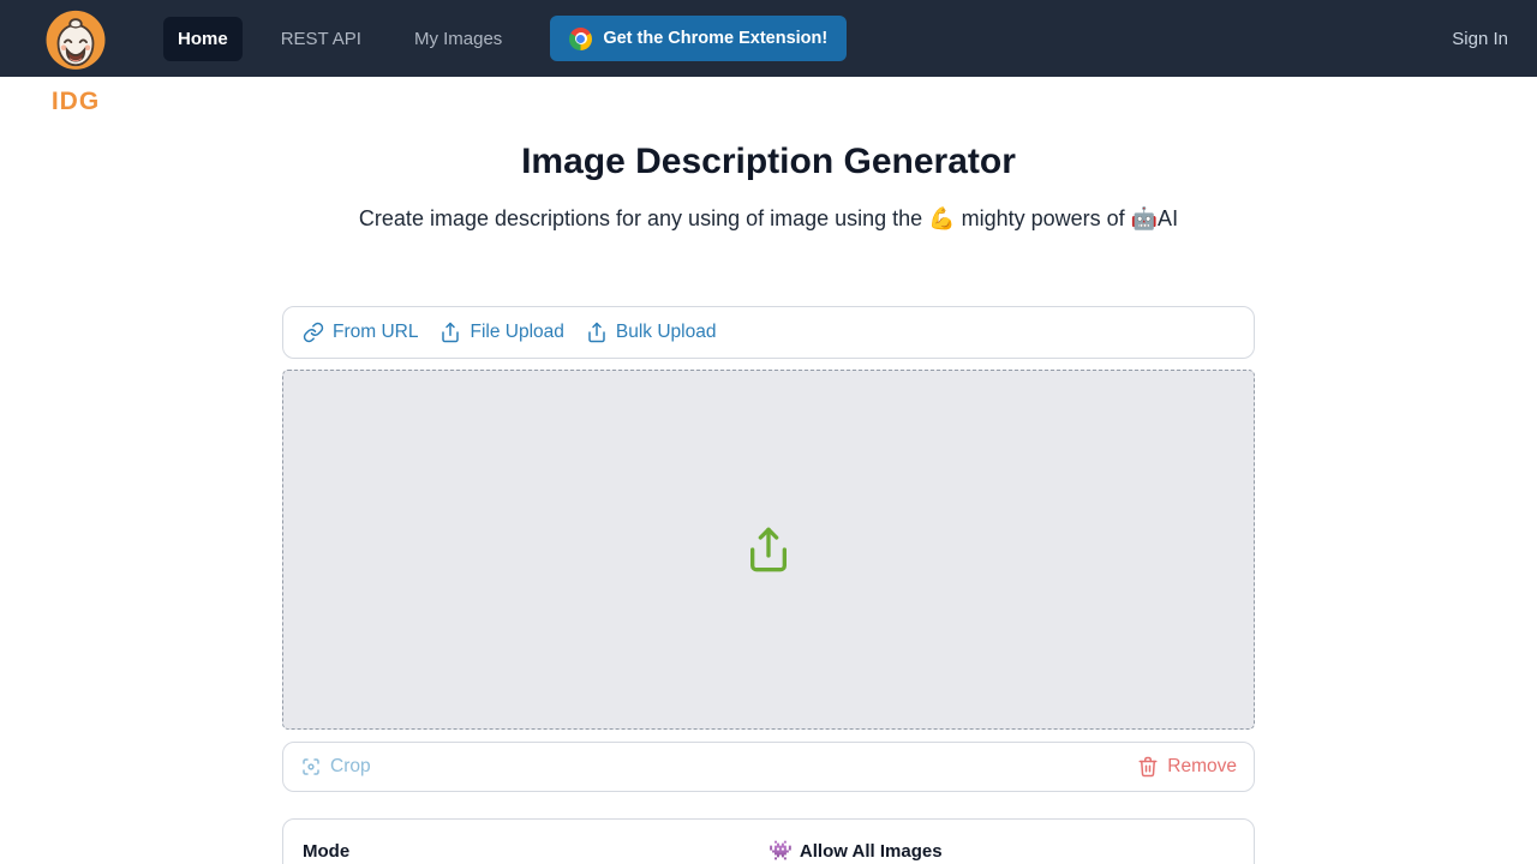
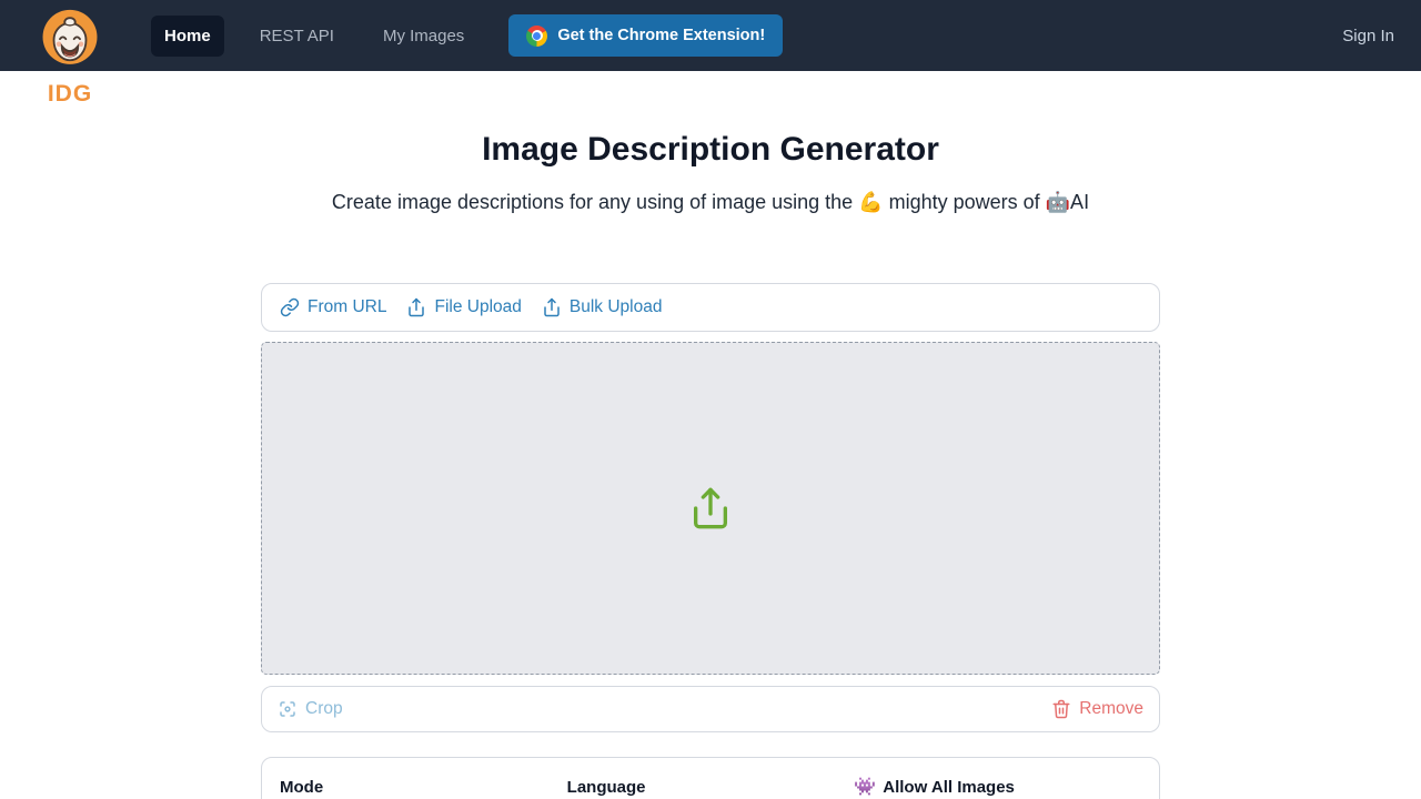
  IDG
  Home
  REST API
  My Images
  Get the Chrome Extension!
  Sign In
  Image Description Generator
  Create image descriptions for any using of image using the 💪 mighty powers of 🤖AI
  From URL
  File Upload
  Bulk Upload
  Crop
  Remove
  Mode
+ Language
  👾
  Allow All Images
